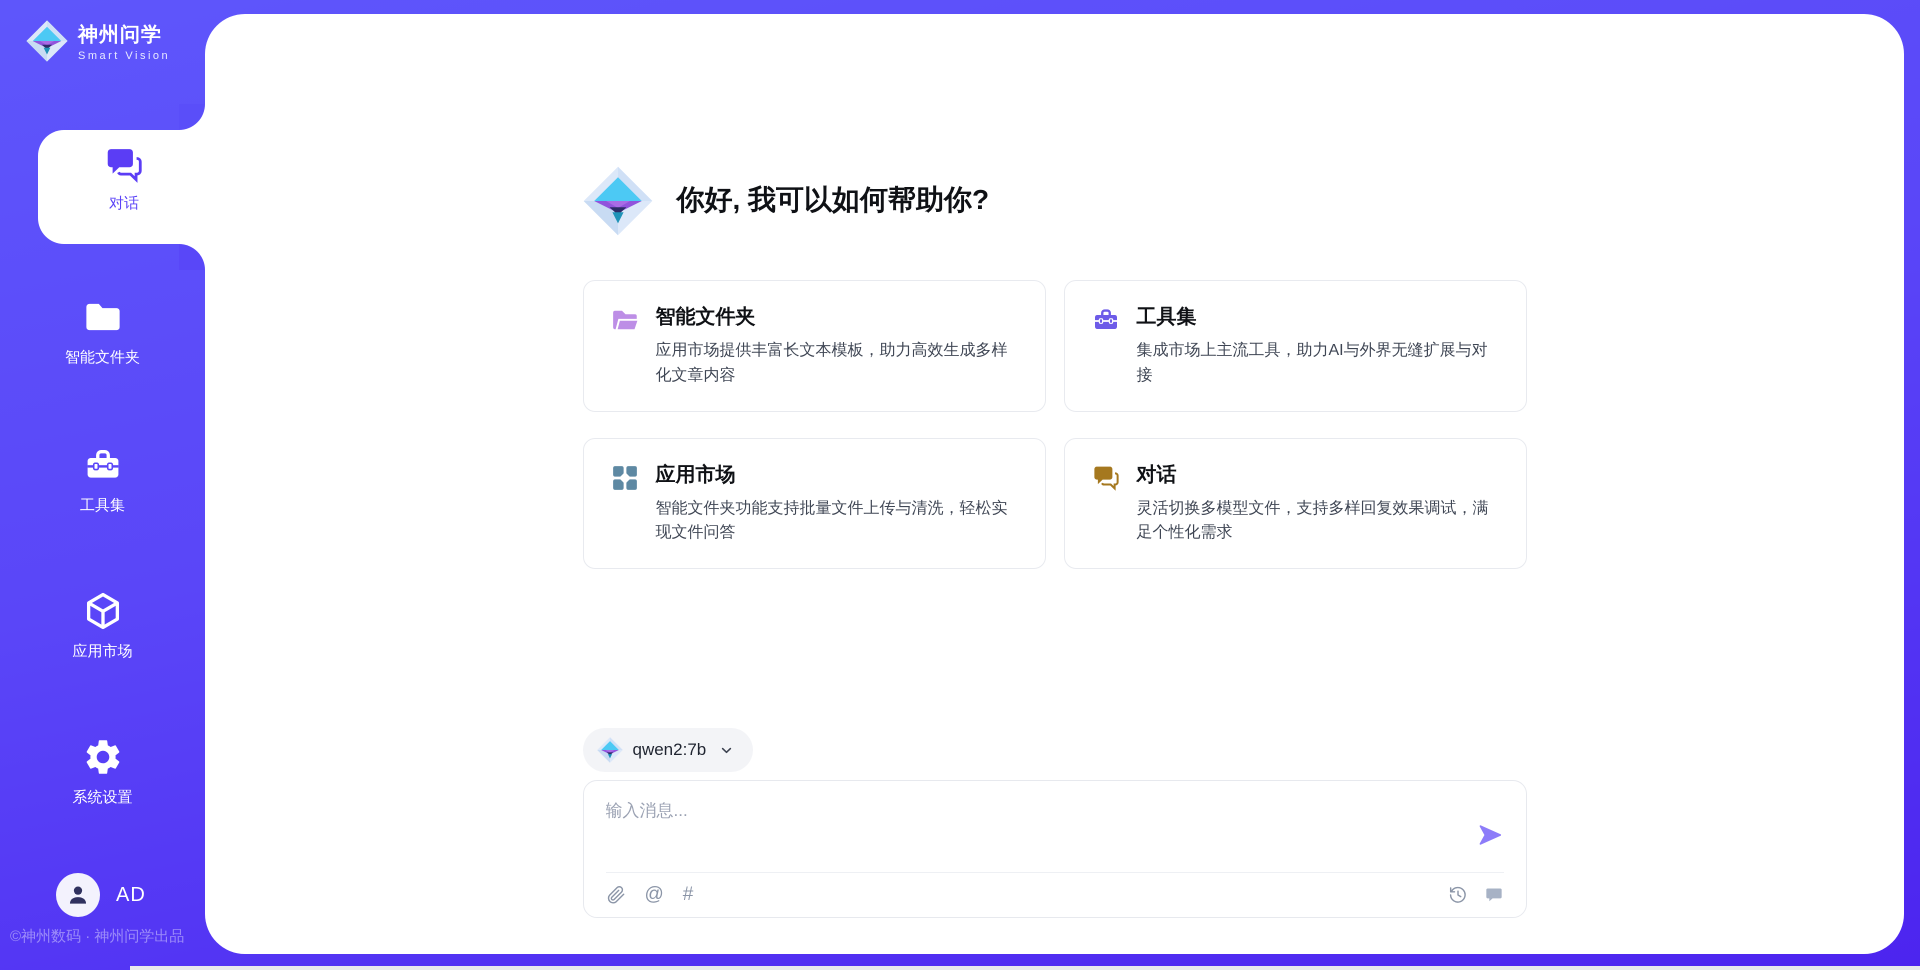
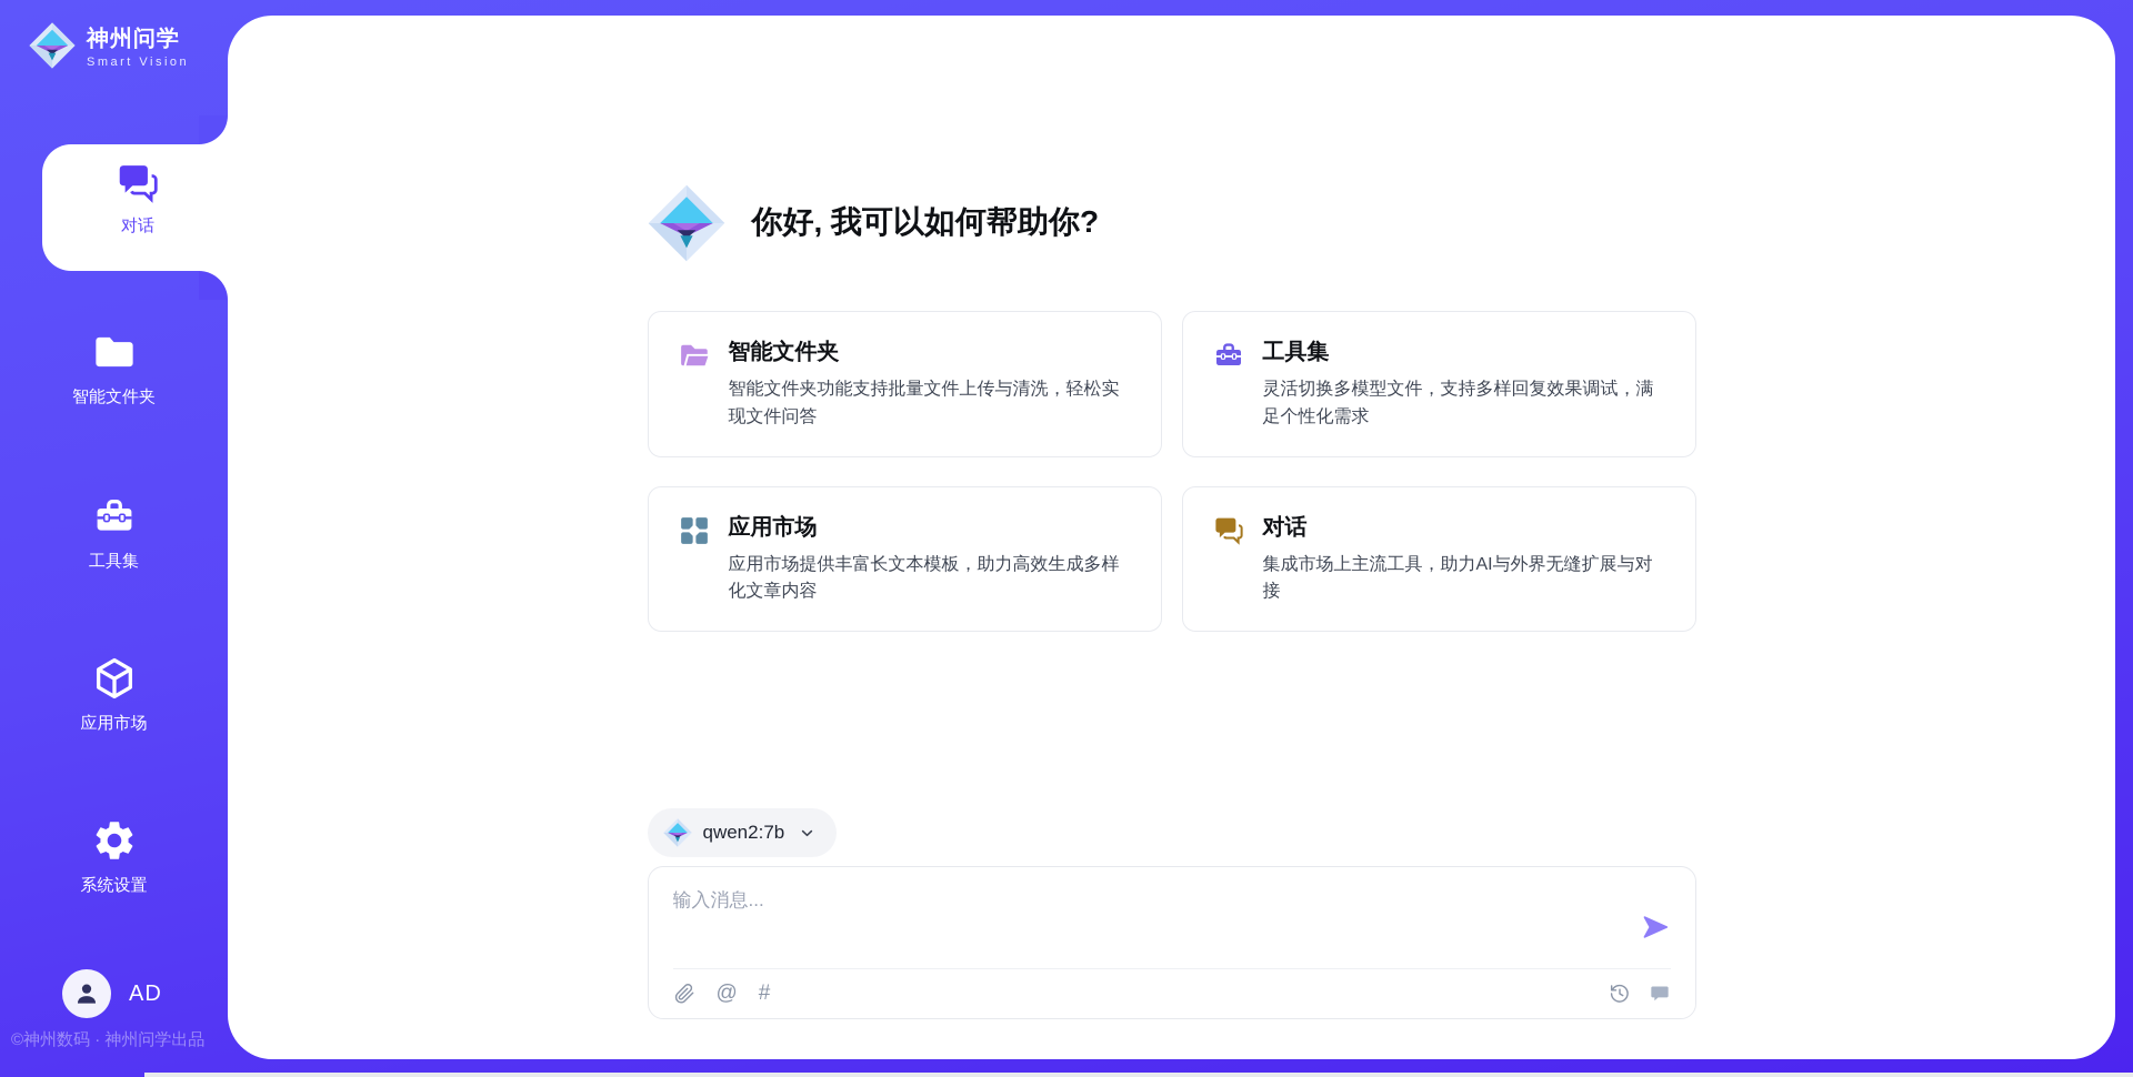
  神州问学
  Smart Vision
  对话
  智能文件夹
  工具集
  应用市场
  系统设置
  AD
  ©神州数码 · 神州问学出品
  你好, 我可以如何帮助你?
  智能文件夹
- 应用市场提供丰富长文本模板，助力高效生成多样化文章内容
+ 智能文件夹功能支持批量文件上传与清洗，轻松实现文件问答
  工具集
- 集成市场上主流工具，助力AI与外界无缝扩展与对接
+ 灵活切换多模型文件，支持多样回复效果调试，满足个性化需求
  应用市场
- 智能文件夹功能支持批量文件上传与清洗，轻松实现文件问答
+ 应用市场提供丰富长文本模板，助力高效生成多样化文章内容
  对话
- 灵活切换多模型文件，支持多样回复效果调试，满足个性化需求
+ 集成市场上主流工具，助力AI与外界无缝扩展与对接
  qwen2:7b
  输入消息...
  @
  #
